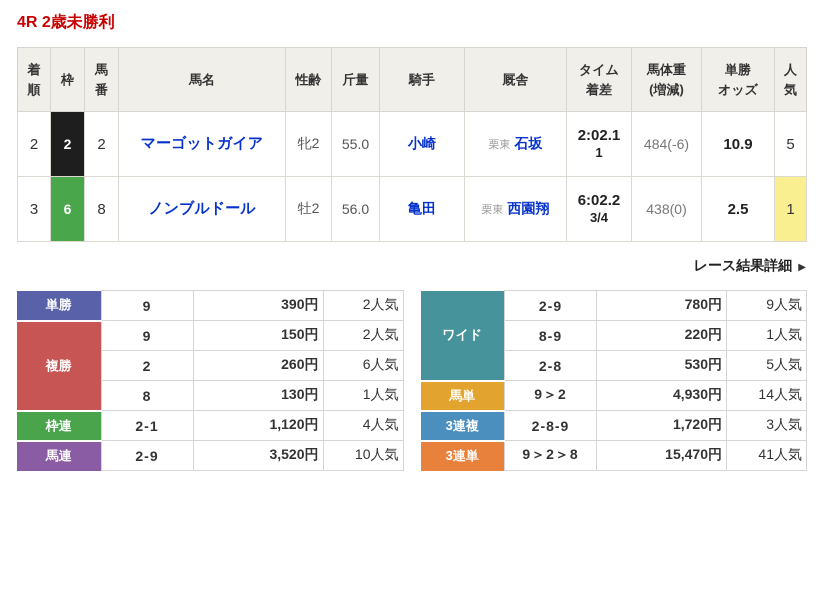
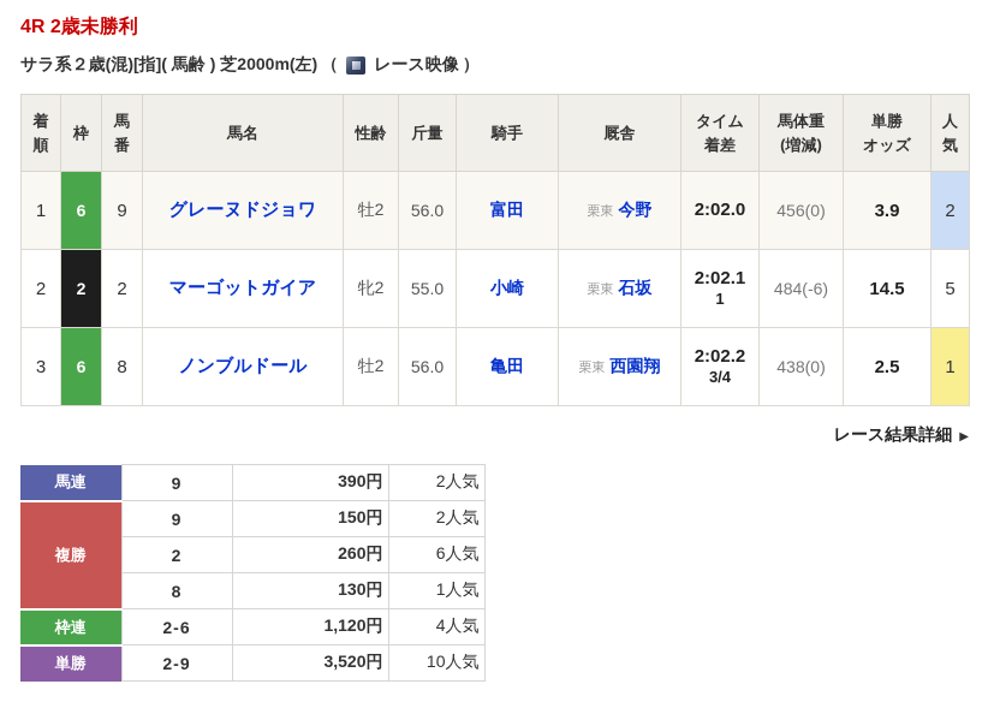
  4R 2歳未勝利
+ サラ系２歳(混)[指]( 馬齢 ) 芝2000m(左)
+ （
+ レース映像
+ ）
  着 順	枠	馬 番	馬名	性齢	斤量	騎手	厩舎	タイム 着差	馬体重 (増減)	単勝 オッズ	人 気
+ 1	6	9	グレーヌドジョワ	牡2	56.0	富田	栗東 今野	2:02.0	456(0)	3.9	2
- 2	2	2	マーゴットガイア	牝2	55.0	小崎	栗東 石坂	2:02.11	484(-6)	10.9	5
+ 2	2	2	マーゴットガイア	牝2	55.0	小崎	栗東 石坂	2:02.11	484(-6)	14.5	5
- 3	6	8	ノンブルドール	牡2	56.0	亀田	栗東 西園翔	6:02.23/4	438(0)	2.5	1
+ 3	6	8	ノンブルドール	牡2	56.0	亀田	栗東 西園翔	2:02.23/4	438(0)	2.5	1
  レース結果詳細 ▶
- 単勝	9	390円	2人気
+ 馬連	9	390円	2人気
  複勝	9	150円	2人気
  2	260円	6人気
  8	130円	1人気
- 枠連	2-1	1,120円	4人気
+ 枠連	2-6	1,120円	4人気
- 馬連	2-9	3,520円	10人気
+ 単勝	2-9	3,520円	10人気
- ワイド	2-9	780円	9人気
- 8-9	220円	1人気
- 2-8	530円	5人気
- 馬単	9＞2	4,930円	14人気
- 3連複	2-8-9	1,720円	3人気
- 3連単	9＞2＞8	15,470円	41人気
